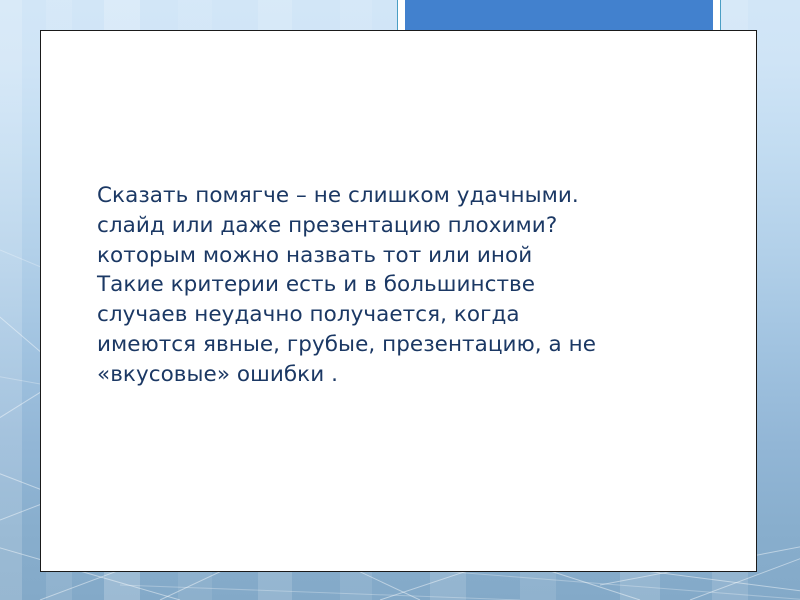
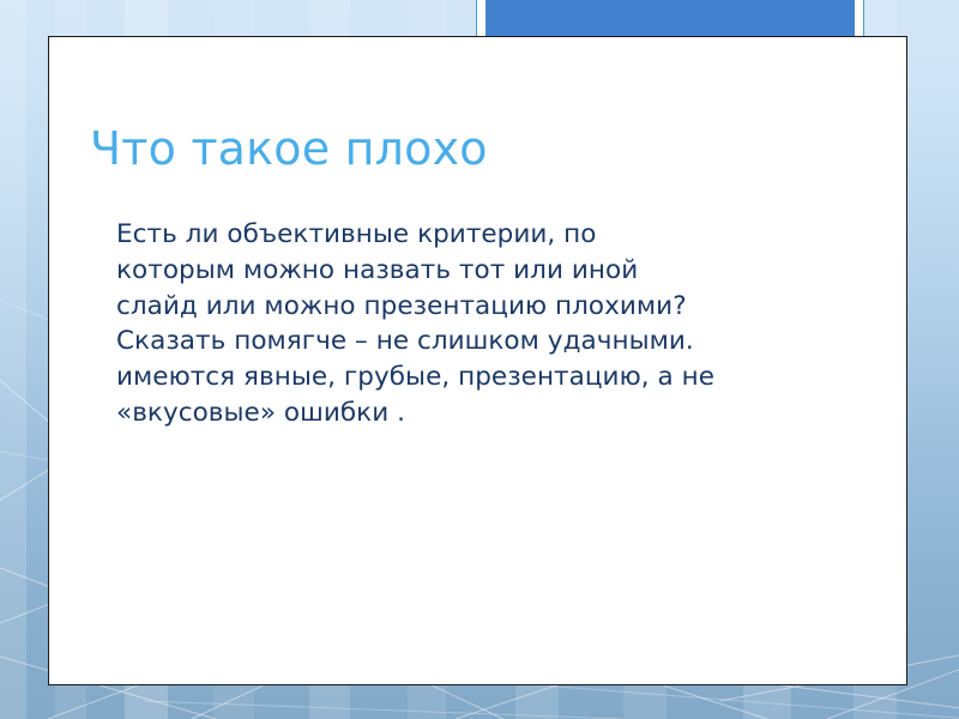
+ Что такое плохо
+ Есть ли объективные критерии, по
- Сказать помягче – не слишком удачными.
+ которым можно назвать тот или иной
- слайд или даже презентацию плохими?
+ слайд или можно презентацию плохими?
- которым можно назвать тот или иной
+ Сказать помягче – не слишком удачными.
- Такие критерии есть и в большинстве
- случаев неудачно получается, когда
  имеются явные, грубые, презентацию, а не
  «вкусовые» ошибки .
